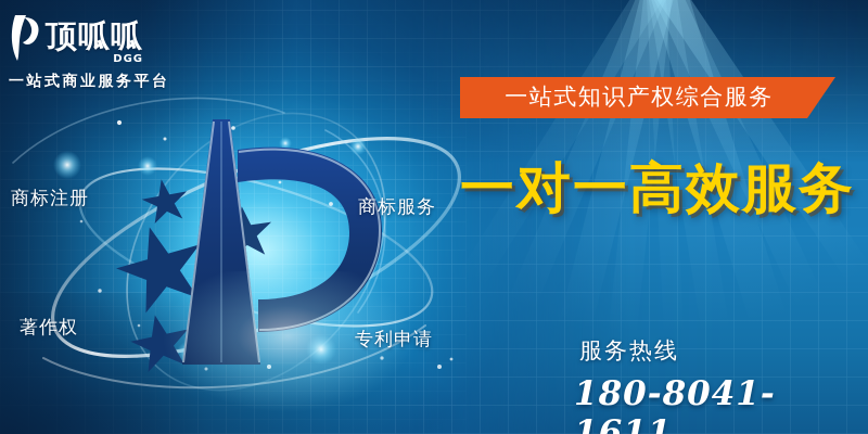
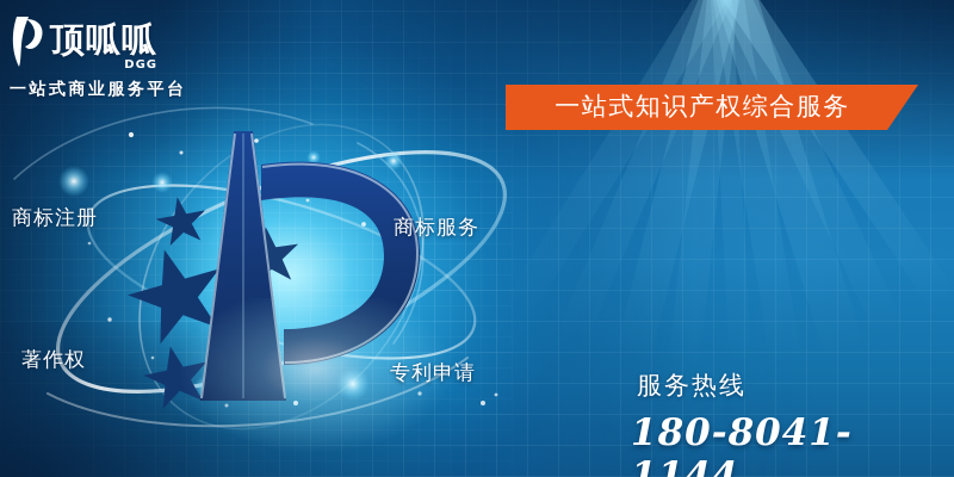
  顶呱呱
  DGG
  一站式商业服务平台
  商标注册
  著作权
  商标服务
  专利申请
  一站式知识产权综合服务
- 一对一高效服务
  服务热线
- 180-8041-1611
+ 180-8041-1144
